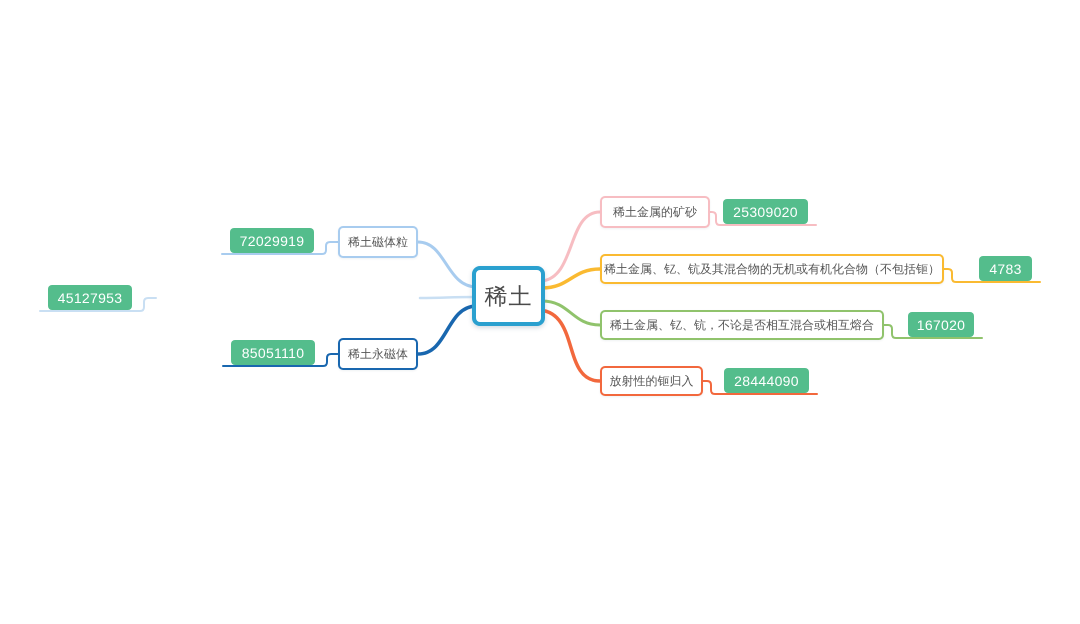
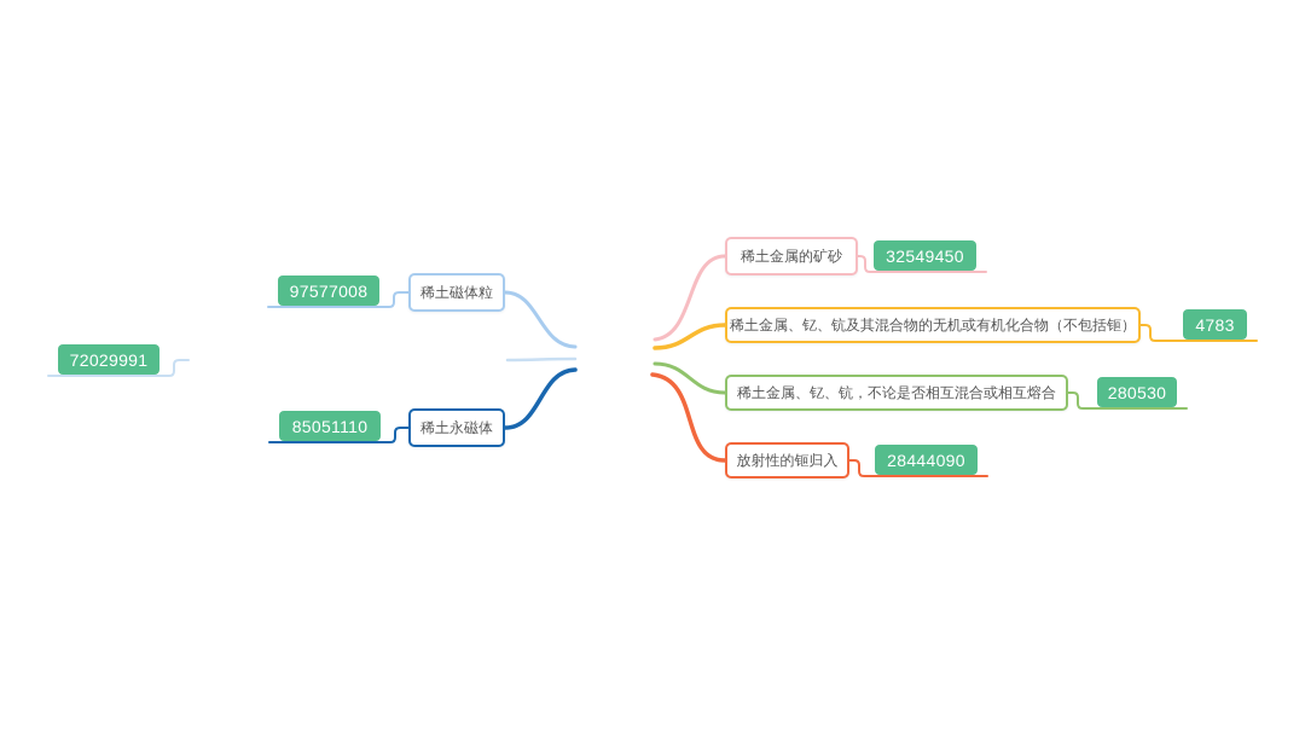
- 稀土
  稀土磁体粒
- 72029919
+ 97577008
- 45127953
+ 72029991
  稀土永磁体
  85051110
  稀土金属的矿砂
- 25309020
+ 32549450
  稀土金属、钇、钪及其混合物的无机或有机化合物（不包括钷）
  4783
  稀土金属、钇、钪，不论是否相互混合或相互熔合
- 167020
+ 280530
  放射性的钷归入
  28444090
